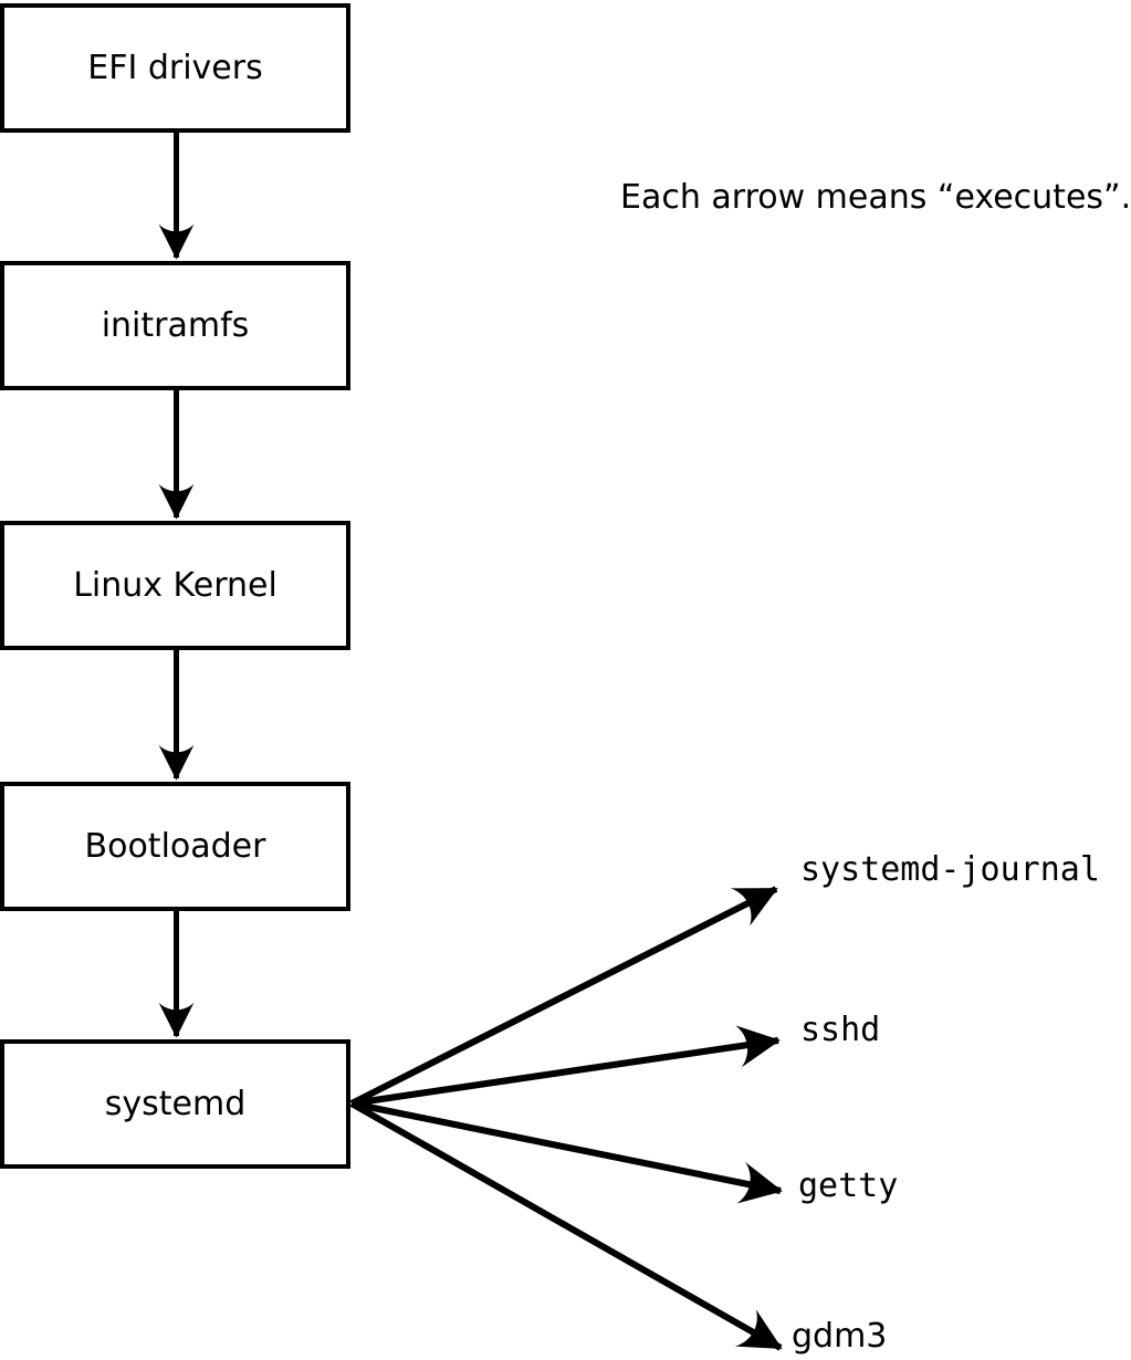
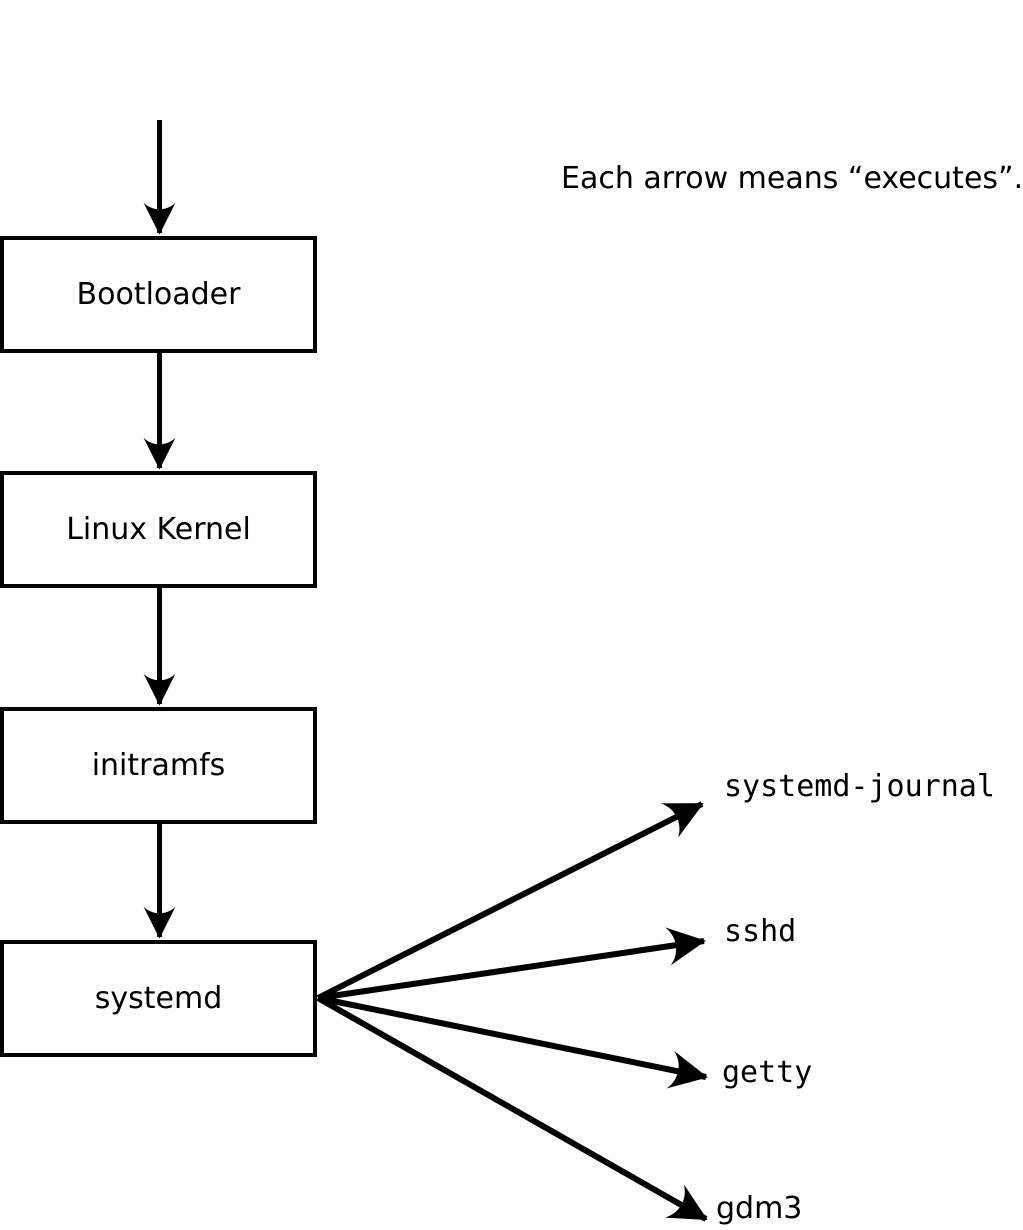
- EFI drivers
- initramfs
+ Bootloader
  Linux Kernel
- Bootloader
+ initramfs
  systemd
  Each arrow means “executes”.
  systemd-journal
  sshd
  getty
  gdm3
